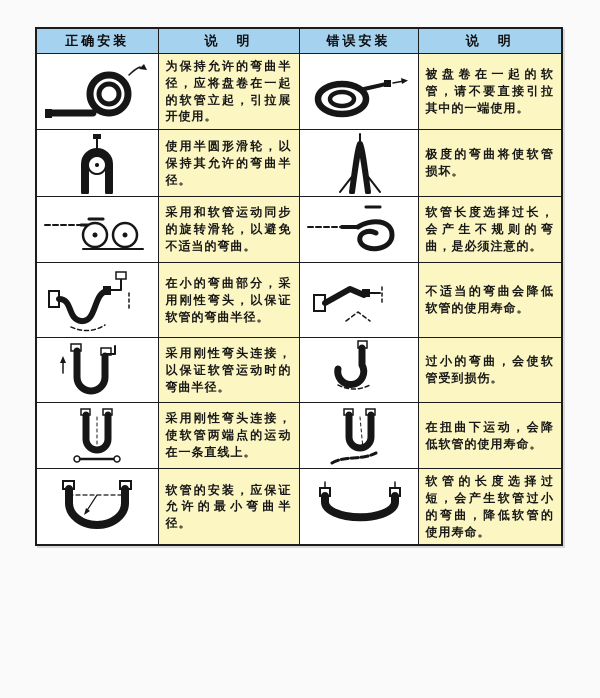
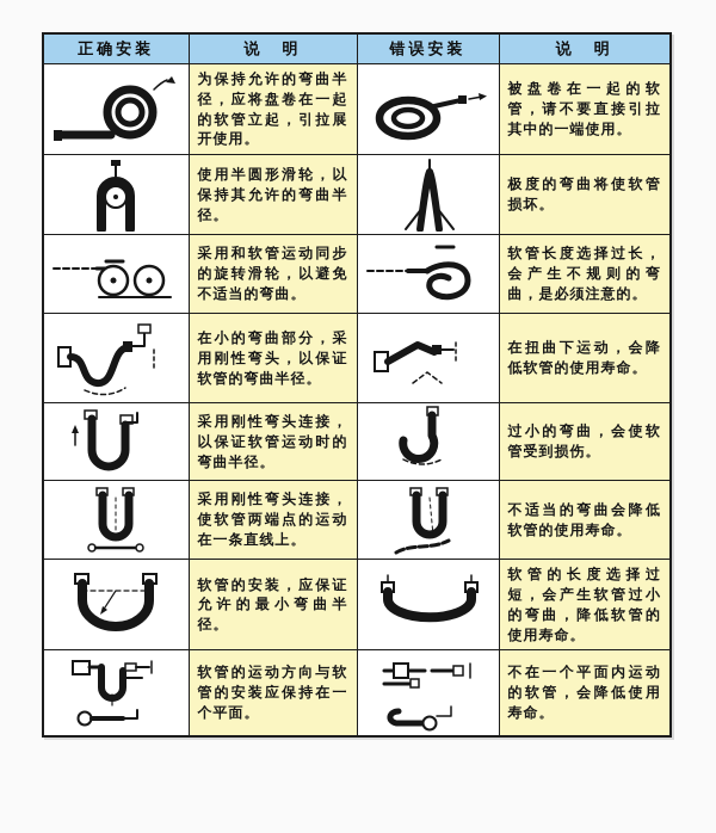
  正确安装	说 明	错误安装	说 明
  	为保持允许的弯曲半径，应将盘卷在一起的软管立起，引拉展开使用。		被盘卷在一起的软管，请不要直接引拉其中的一端使用。
  	使用半圆形滑轮，以保持其允许的弯曲半径。		极度的弯曲将使软管损坏。
  	采用和软管运动同步的旋转滑轮，以避免不适当的弯曲。		软管长度选择过长，会产生不规则的弯曲，是必须注意的。
- 	在小的弯曲部分，采用刚性弯头，以保证软管的弯曲半径。		不适当的弯曲会降低软管的使用寿命。
+ 	在小的弯曲部分，采用刚性弯头，以保证软管的弯曲半径。		在扭曲下运动，会降低软管的使用寿命。
  	采用刚性弯头连接，以保证软管运动时的弯曲半径。		过小的弯曲，会使软管受到损伤。
- 	采用刚性弯头连接，使软管两端点的运动在一条直线上。		在扭曲下运动，会降低软管的使用寿命。
+ 	采用刚性弯头连接，使软管两端点的运动在一条直线上。		不适当的弯曲会降低软管的使用寿命。
  	软管的安装，应保证允许的最小弯曲半径。		软管的长度选择过短，会产生软管过小的弯曲，降低软管的使用寿命。
+ 	软管的运动方向与软管的安装应保持在一个平面。		不在一个平面内运动的软管，会降低使用寿命。
